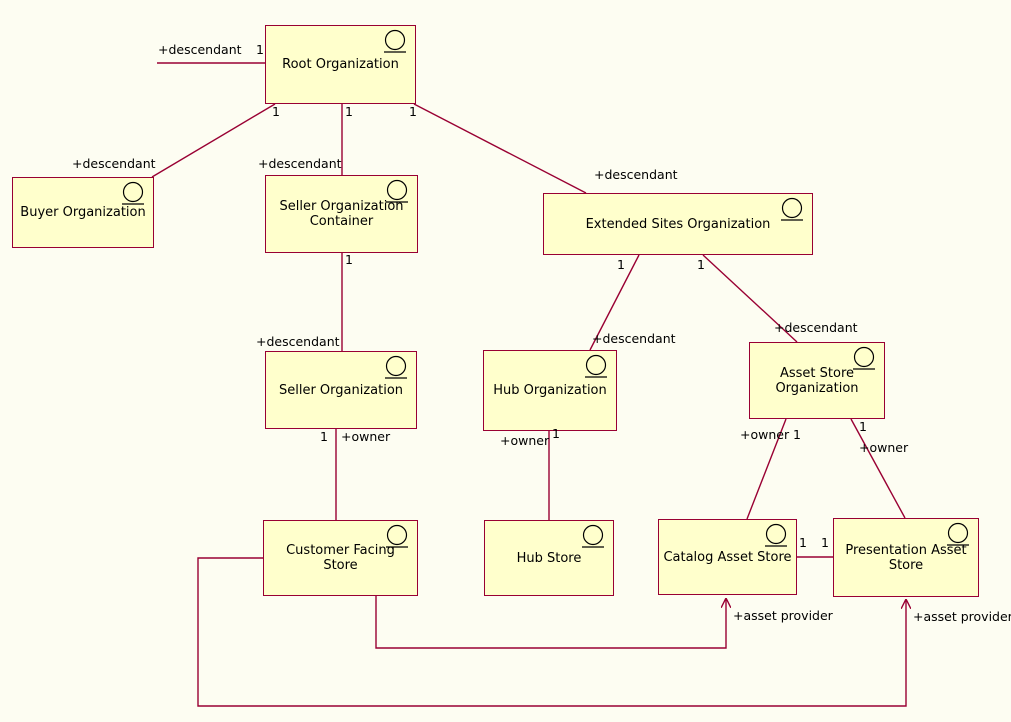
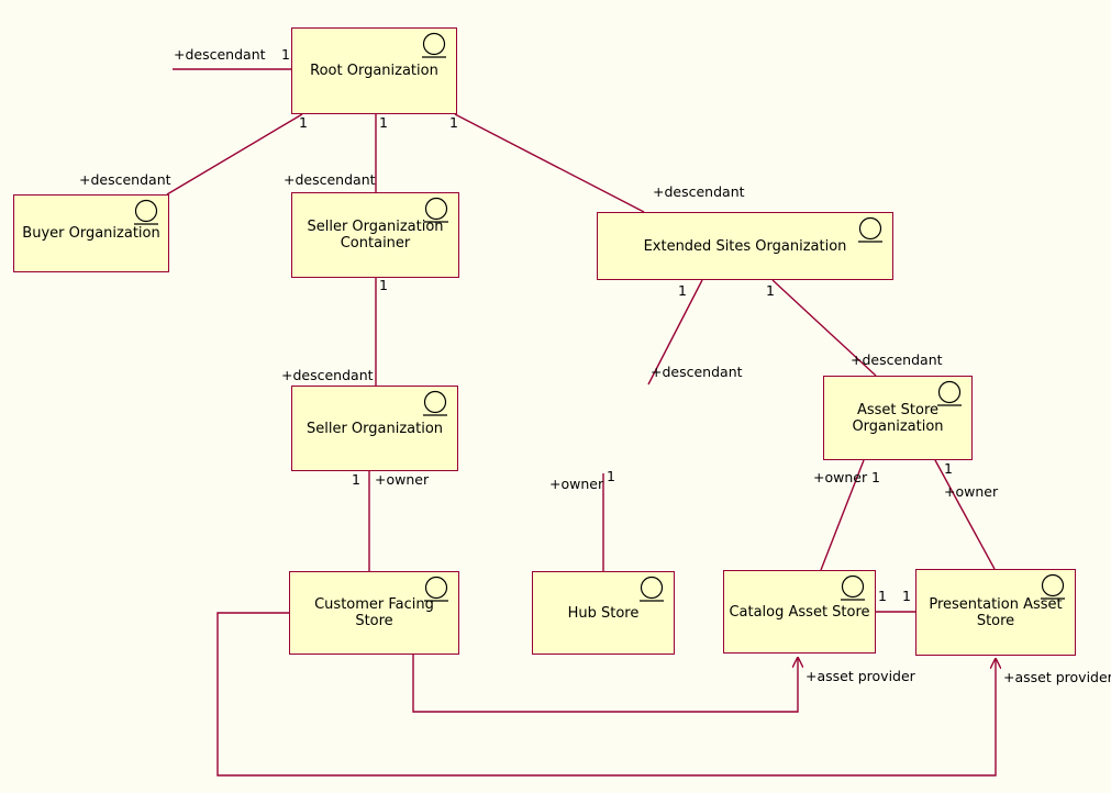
  Root Organization
  Buyer Organization
  Seller Organization Container
  Extended Sites Organization
  Seller Organization
- Hub Organization
  Asset Store Organization
  Customer Facing Store
  Hub Store
  Catalog Asset Store
  Presentation Asset Store
  +descendant
  +descendant
  +descendant
  +descendant
  +descendant
  +descendant
  +descendant
  +owner
  +owner
  +owner
  +owner
  +asset provider
  +asset provider
  1
  1
  1
  1
  1
  1
  1
  1
  1
  1
  1
  1
  1
